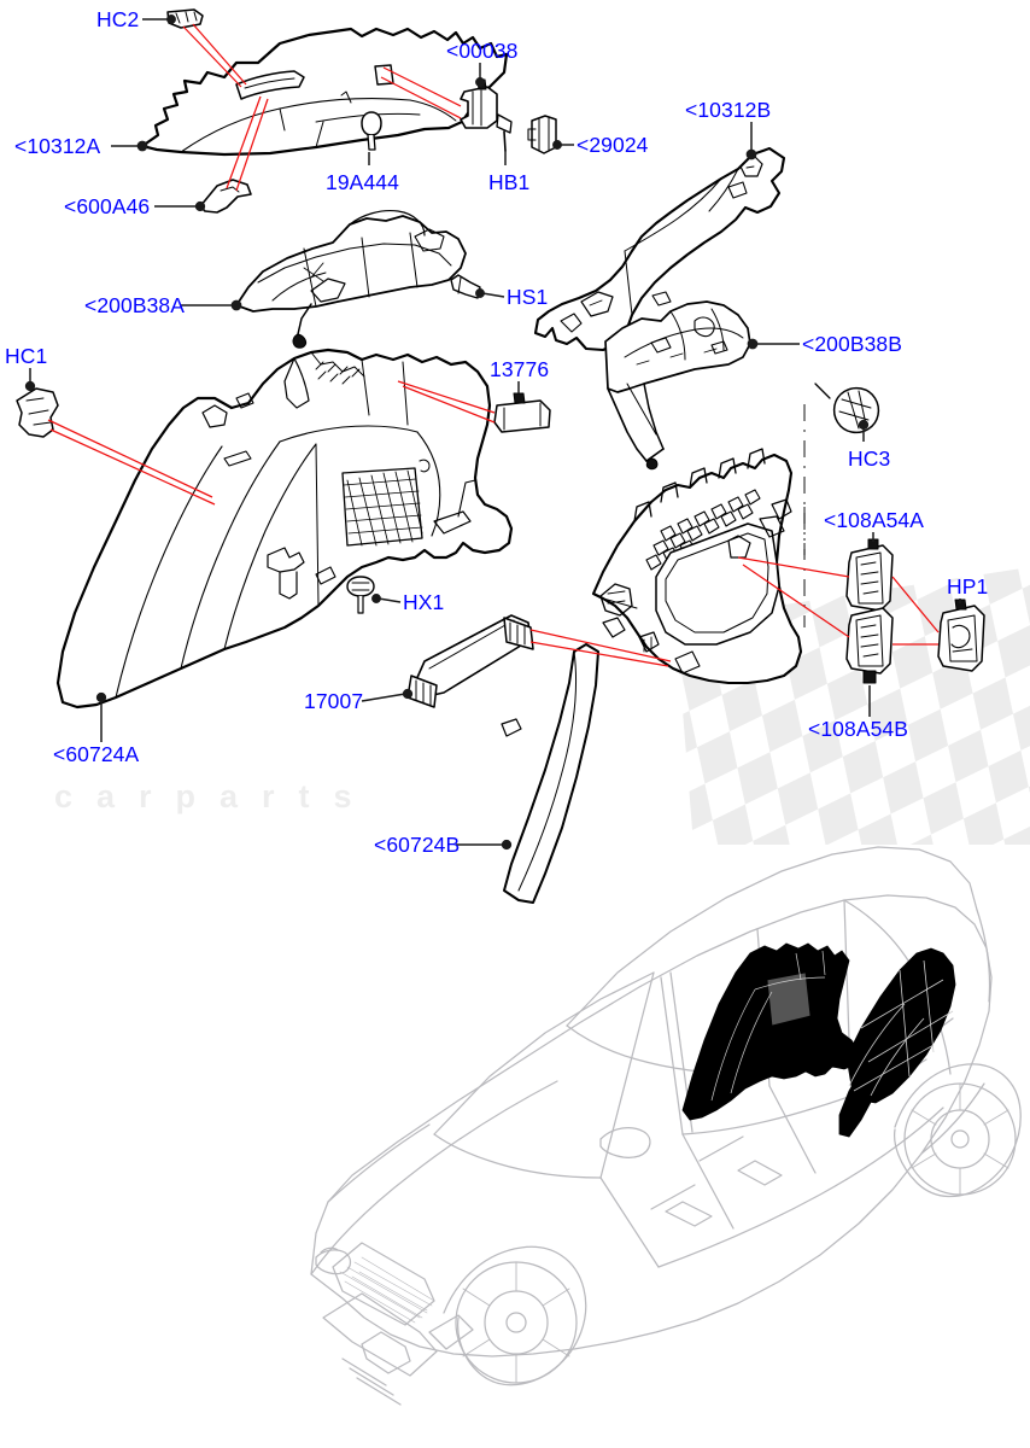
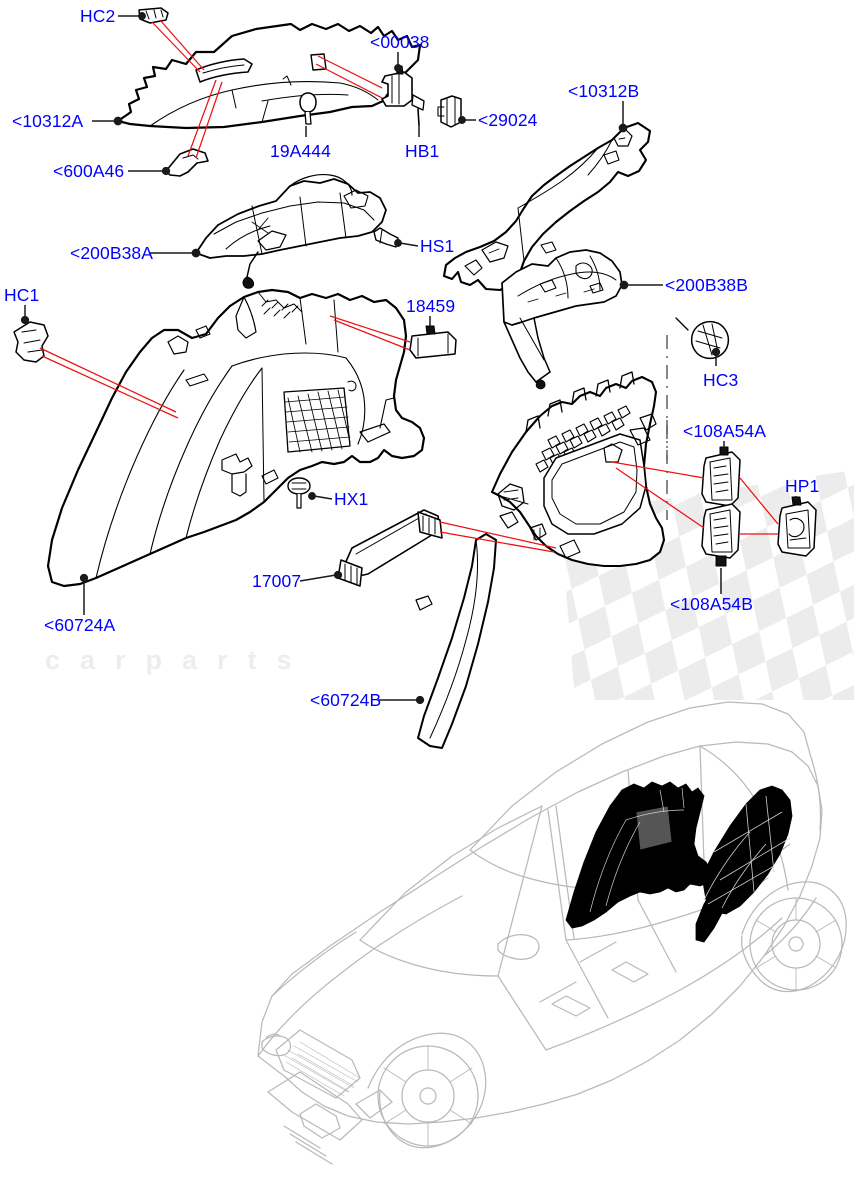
  HC2
  <00038
  <10312B
  <10312A
  <29024
  19A444
  HB1
  <600A46
  <200B38A
  HS1
  <200B38B
  HC1
- 13776
+ 18459
  HC3
  <108A54A
  HP1
  HX1
  17007
  <108A54B
  <60724A
  <60724B
